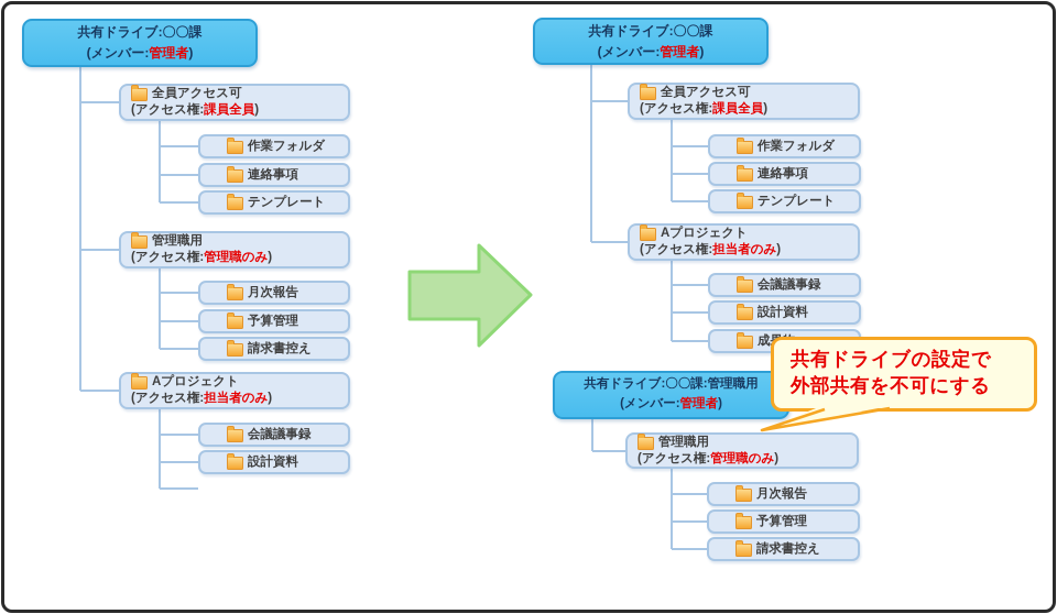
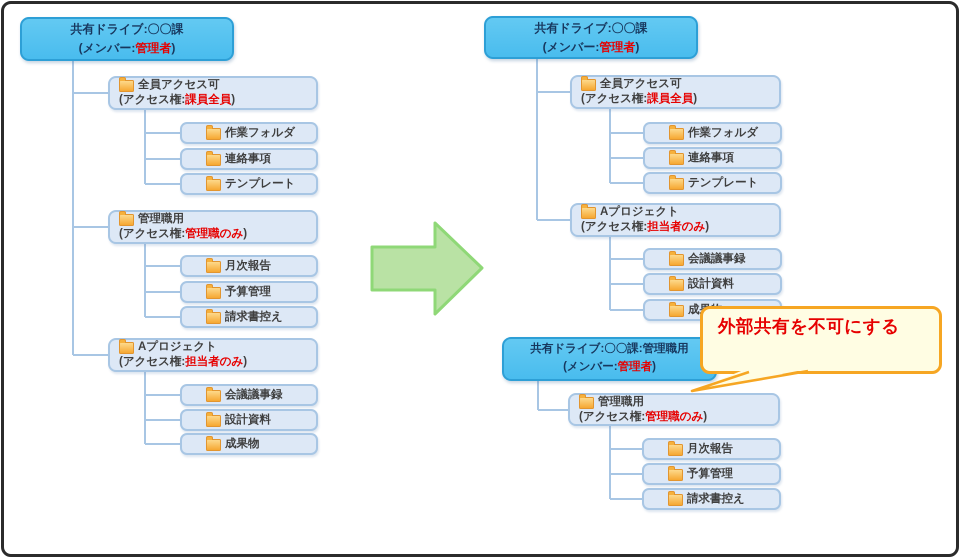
  共有ドライブ:〇〇課
  (メンバー:管理者)
  全員アクセス可
  (アクセス権:課員全員)
  作業フォルダ
  連絡事項
  テンプレート
  管理職用
  (アクセス権:管理職のみ)
  月次報告
  予算管理
  請求書控え
  Aプロジェクト
  (アクセス権:担当者のみ)
  会議議事録
  設計資料
+ 成果物
  共有ドライブ:〇〇課
  (メンバー:管理者)
  全員アクセス可
  (アクセス権:課員全員)
  作業フォルダ
  連絡事項
  テンプレート
  Aプロジェクト
  (アクセス権:担当者のみ)
  会議議事録
  設計資料
  共有ドライブ:〇〇課:管理職用
  (メンバー:管理者)
  管理職用
  (アクセス権:管理職のみ)
  月次報告
  予算管理
  請求書控え
- 共有ドライブの設定で
  外部共有を不可にする
